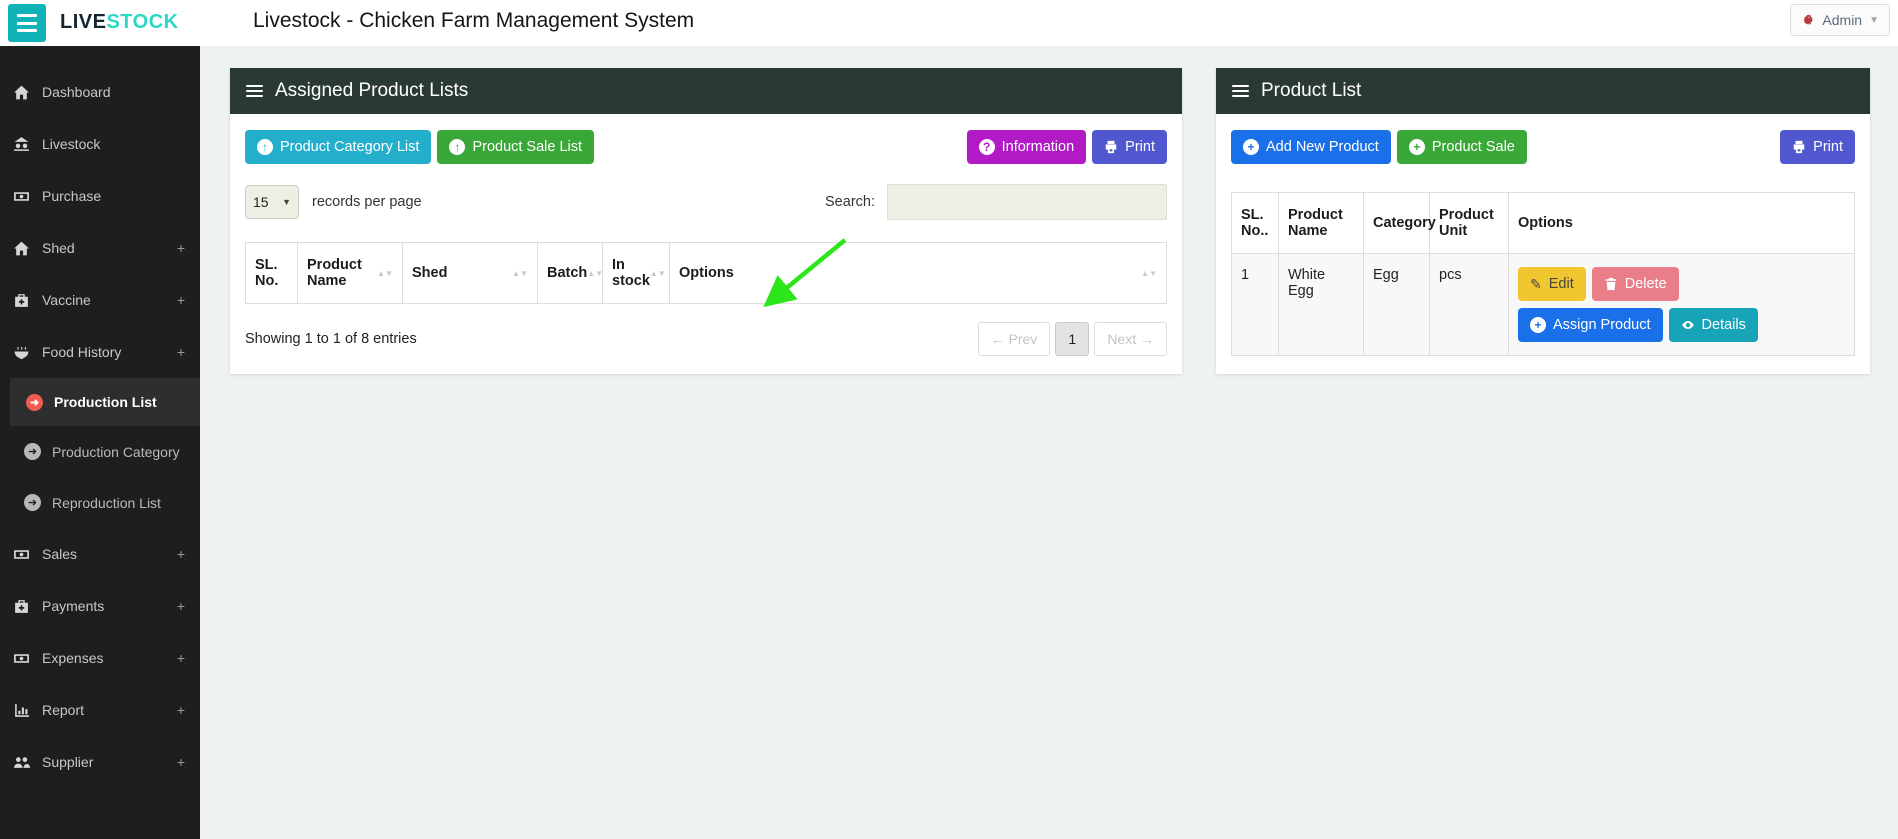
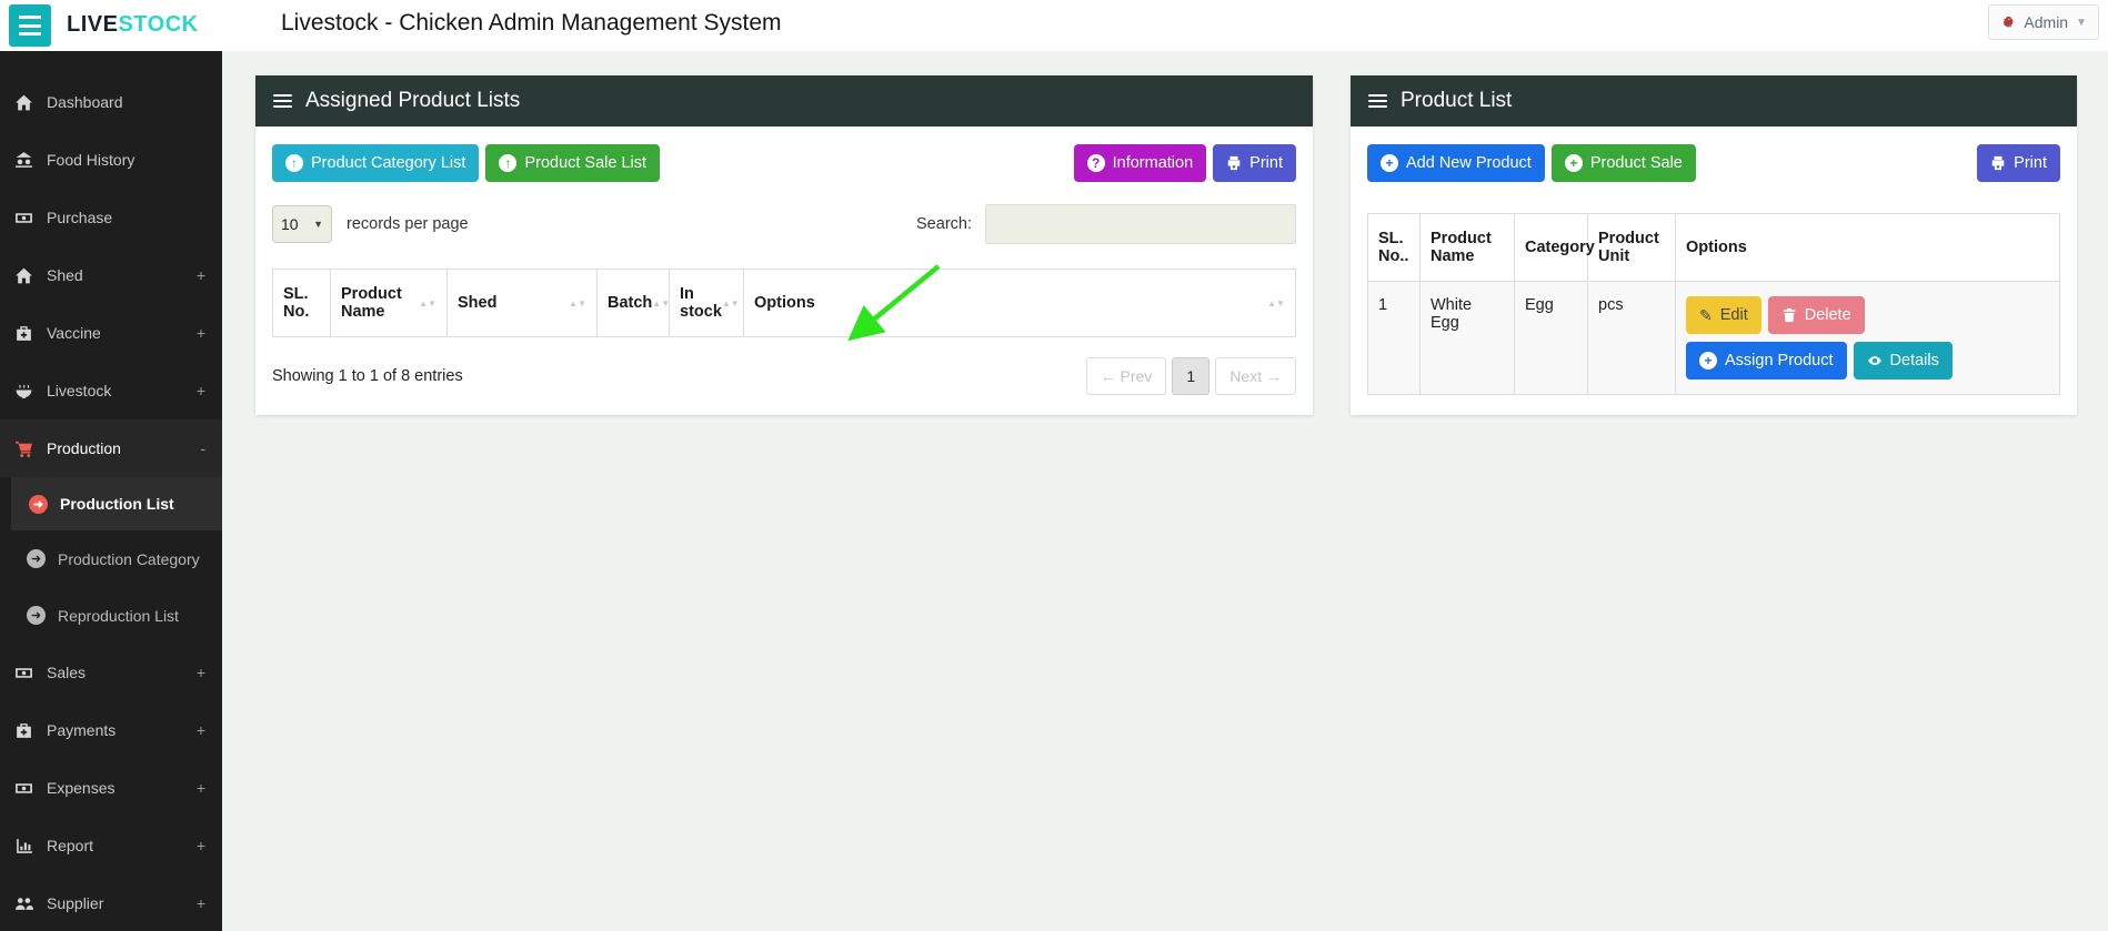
  LIVESTOCK
- Livestock - Chicken Farm Management System
+ Livestock - Chicken Admin Management System
  Admin
  ▼
  Dashboard
- Livestock
+ Food History
  Purchase
  Shed
  +
  Vaccine
  +
- Food History
+ Livestock
  +
+ Production
+ -
  ➜
  Production List
  ➜
  Production Category
  ➜
  Reproduction List
  Sales
  +
  Payments
  +
  Expenses
  +
  Report
  +
  Supplier
  +
  Assigned Product Lists
  ↑
  Product Category List
  ↑
  Product Sale List
  ?
  Information
  Print
- 15
+ 10
  ▼
  records per page
  Search:
  SL. No.	Product Name▲▼	Shed ▲▼	Batch▲▼	In stock▲▼	Options ▲▼
  Showing 1 to 1 of 8 entries
  ← Prev
  1
  Next →
  Product List
  +
  Add New Product
  +
  Product Sale
  Print
  SL. No..	Product Name	Category	Product Unit	Options
  1	White Egg	Egg	pcs	✎ Edit Delete + Assign Product Details
